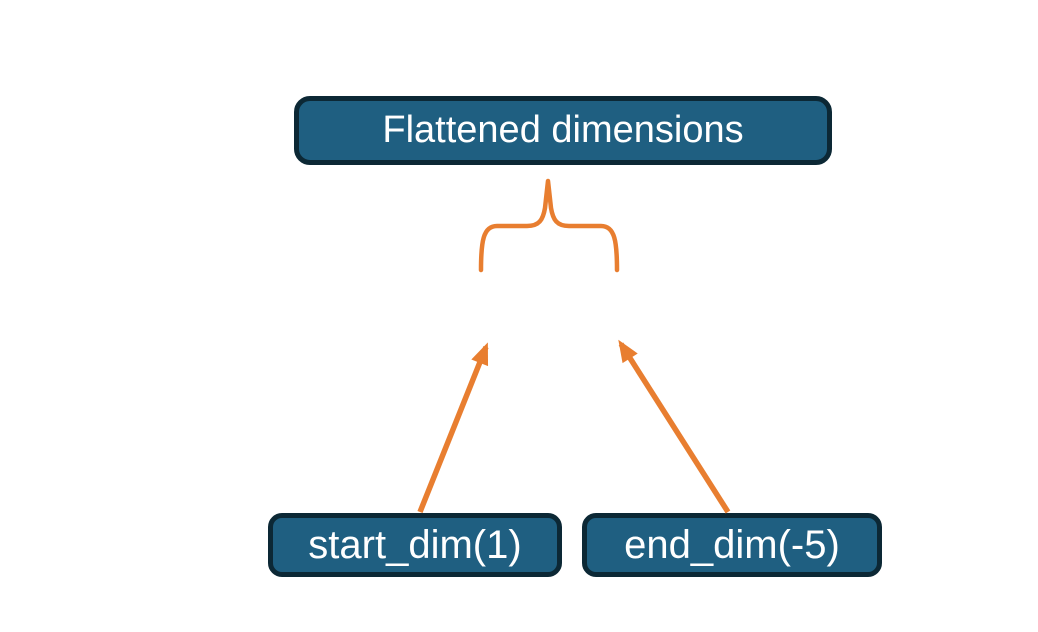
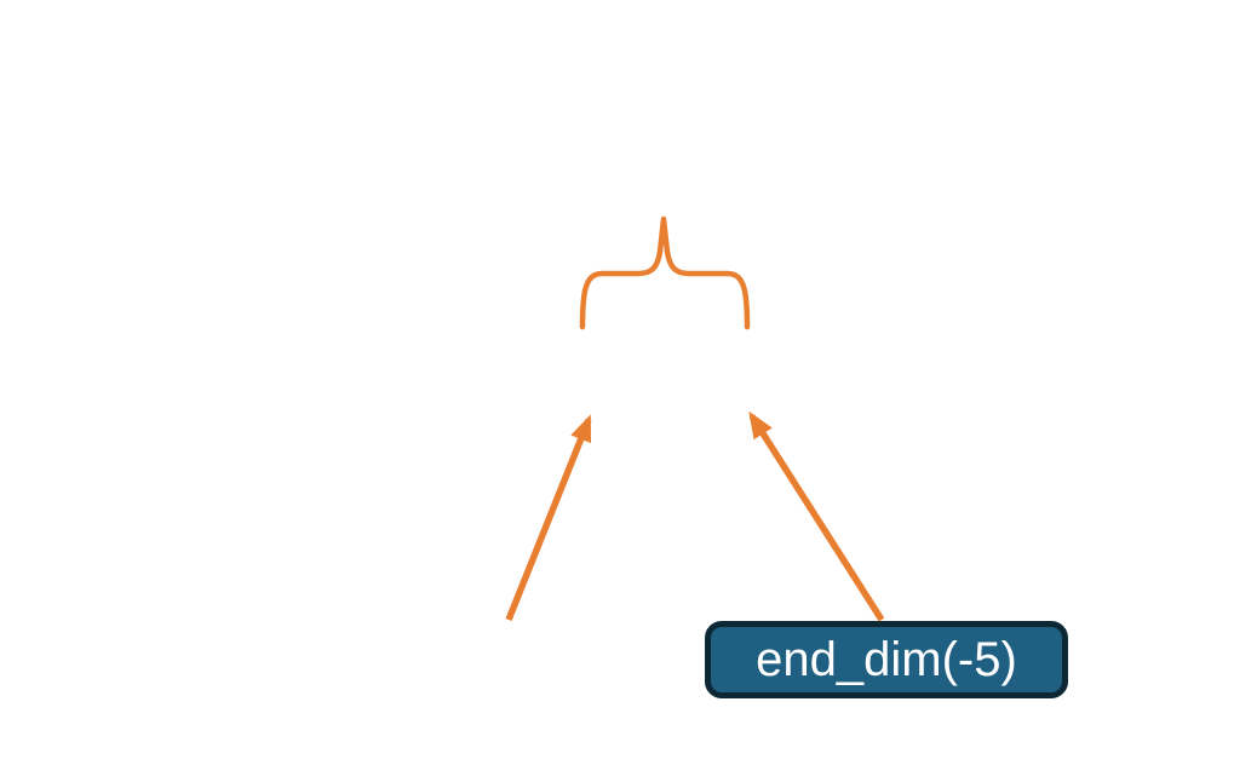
- Flattened dimensions
- start_dim(1)
  end_dim(-5)
